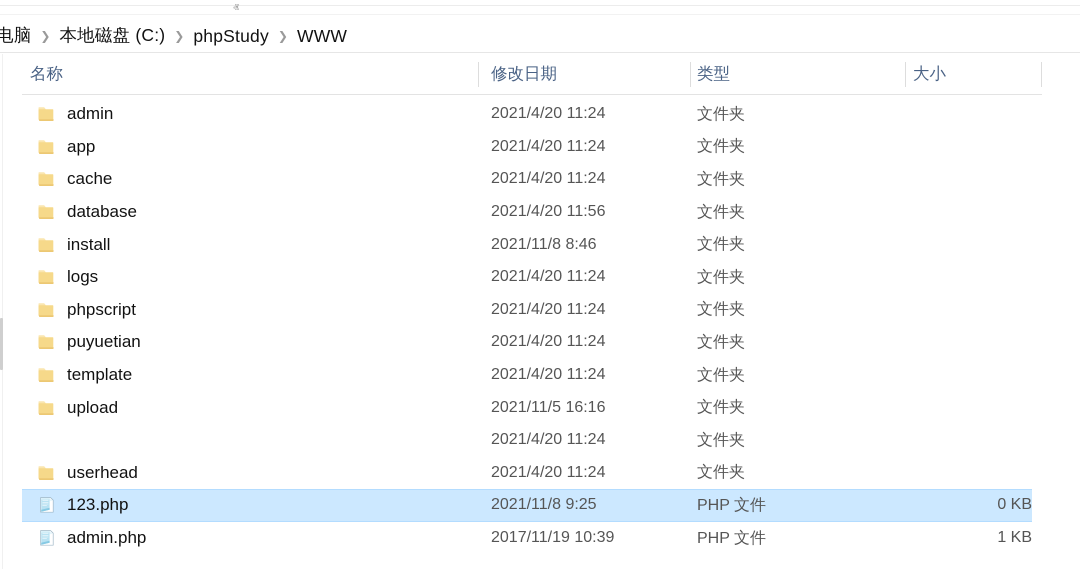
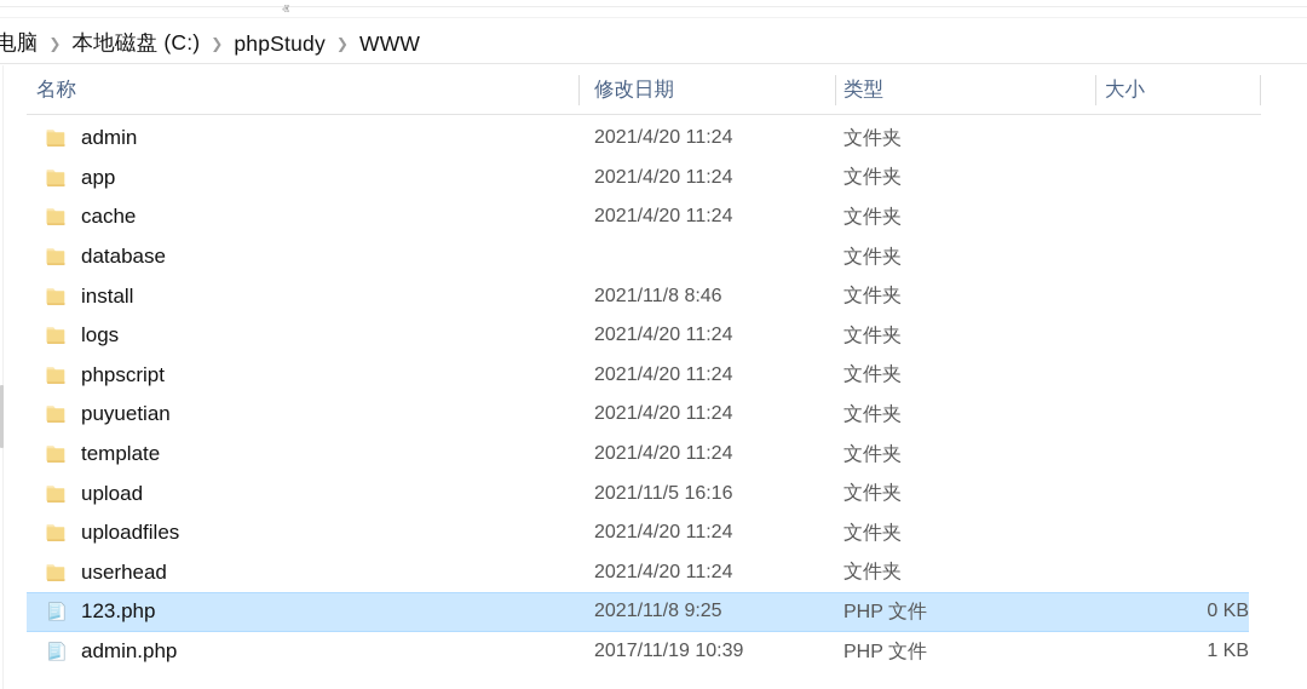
  电脑
  ❯
  本地磁盘 (C:)
  ❯
  phpStudy
  ❯
  WWW
  名称
  修改日期
  类型
  大小
  ⱏ
  admin
  2021/4/20 11:24
  文件夹
  app
  2021/4/20 11:24
  文件夹
  cache
  2021/4/20 11:24
  文件夹
  database
- 2021/4/20 11:56
  文件夹
  install
  2021/11/8 8:46
  文件夹
  logs
  2021/4/20 11:24
  文件夹
  phpscript
  2021/4/20 11:24
  文件夹
  puyuetian
  2021/4/20 11:24
  文件夹
  template
  2021/4/20 11:24
  文件夹
  upload
  2021/11/5 16:16
  文件夹
+ uploadfiles
  2021/4/20 11:24
  文件夹
  userhead
  2021/4/20 11:24
  文件夹
  123.php
  2021/11/8 9:25
  PHP 文件
  0 KB
  admin.php
  2017/11/19 10:39
  PHP 文件
  1 KB
